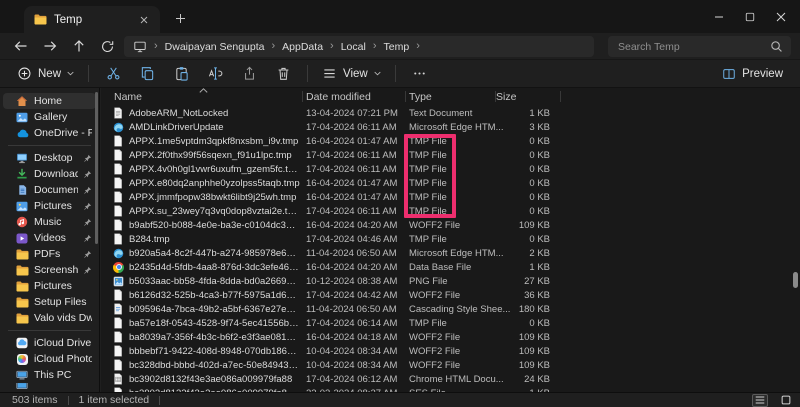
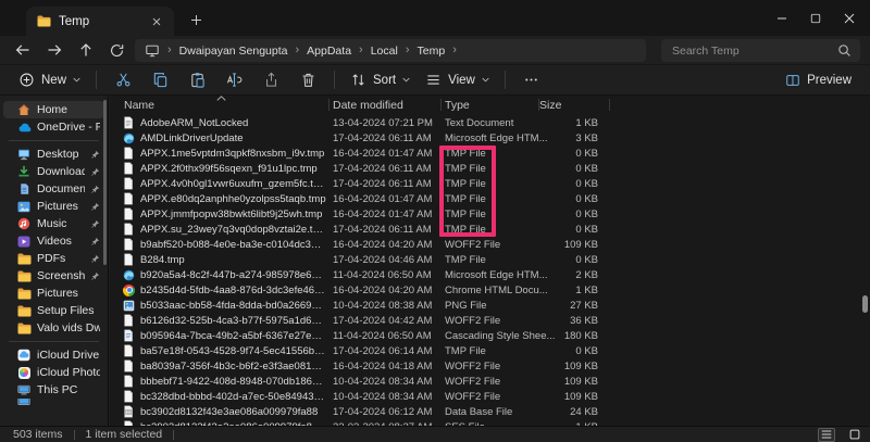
  Temp
  ›
  Dwaipayan Sengupta
  ›
  AppData
  ›
  Local
  ›
  Temp
  ›
  Search Temp
  New
+ Sort
  View
  Preview
  Home
- Gallery
  Desktop
  Download
  Documen
  Pictures
  Music
  Videos
  PDFs
  Screensh
  Pictures
  Setup Files
  Valo vids Dw
  iCloud Drive
  iCloud Photo
  This PC
  Name
  Date modified
  Type
  Size
  AdobeARM_NotLocked
  13-04-2024 07:21 PM
  Text Document
  1 KB
  AMDLinkDriverUpdate
  17-04-2024 06:11 AM
  Microsoft Edge HTM...
  3 KB
  APPX.1me5vptdm3qpkf8nxsbm_i9v.tmp
  16-04-2024 01:47 AM
  TMP File
  0 KB
  APPX.2f0thx99f56sqexn_f91u1lpc.tmp
  17-04-2024 06:11 AM
  TMP File
  0 KB
  APPX.4v0h0gl1vwr6uxufm_gzem5fc.tmp
  17-04-2024 06:11 AM
  TMP File
  0 KB
  APPX.e80dq2anphhe0yzolpss5taqb.tmp
  16-04-2024 01:47 AM
  TMP File
  0 KB
  APPX.jmmfpopw38bwkt6libt9j25wh.tmp
  16-04-2024 01:47 AM
  TMP File
  0 KB
  APPX.su_23wey7q3vq0dop8vztai2e.tmp
  17-04-2024 06:11 AM
  TMP File
  0 KB
  b9abf520-b088-4e0e-ba3e-c0104dc3749d
  16-04-2024 04:20 AM
  WOFF2 File
  109 KB
  B284.tmp
  17-04-2024 04:46 AM
  TMP File
  0 KB
  b920a5a4-8c2f-447b-a274-985978e6298f
  11-04-2024 06:50 AM
  Microsoft Edge HTM...
  2 KB
  b2435d4d-5fdb-4aa8-876d-3dc3efe46be9
  16-04-2024 04:20 AM
- Data Base File
+ Chrome HTML Docu...
  1 KB
  b5033aac-bb58-4fda-8dda-bd0a2669932f
- 10-12-2024 08:38 AM
+ 10-04-2024 08:38 AM
  PNG File
  27 KB
  b6126d32-525b-4ca3-b77f-5975a1d6de7d
  17-04-2024 04:42 AM
  WOFF2 File
  36 KB
  b095964a-7bca-49b2-a5bf-6367e27e1e79
  11-04-2024 06:50 AM
  Cascading Style Shee...
  180 KB
  ba57e18f-0543-4528-9f74-5ec41556b1b2
  17-04-2024 06:14 AM
  TMP File
  0 KB
  ba8039a7-356f-4b3c-b6f2-e3f3ae081944.
  16-04-2024 04:18 AM
  WOFF2 File
  109 KB
  bbbebf71-9422-408d-8948-070db18691c9
  10-04-2024 08:34 AM
  WOFF2 File
  109 KB
  bc328dbd-bbbd-402d-a7ec-50e8494314d
  10-04-2024 08:34 AM
  WOFF2 File
  109 KB
  bc3902d8132f43e3ae086a009979fa88
  17-04-2024 06:12 AM
- Chrome HTML Docu...
+ Data Base File
  24 KB
  503 items
  1 item selected
